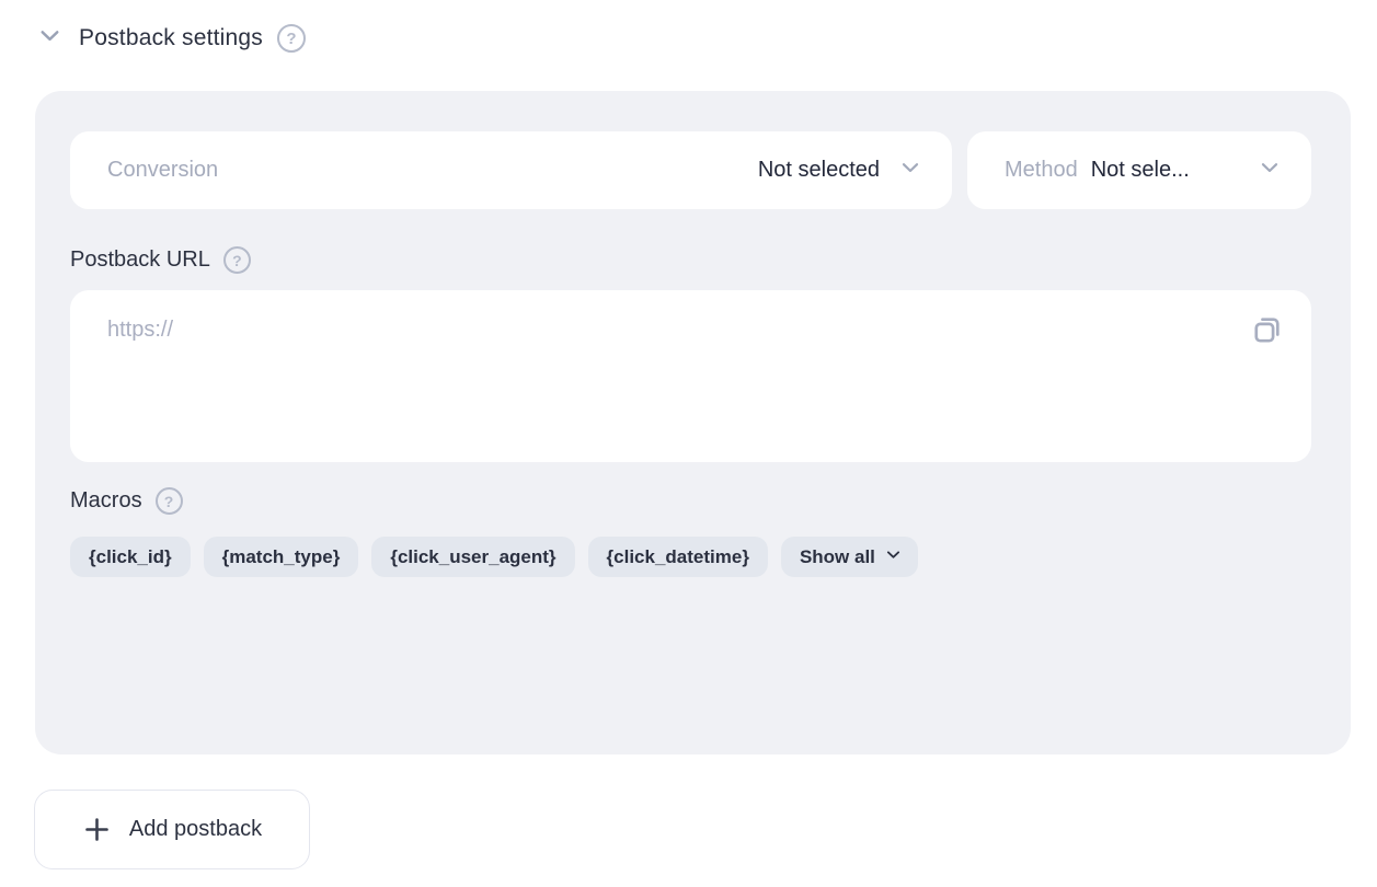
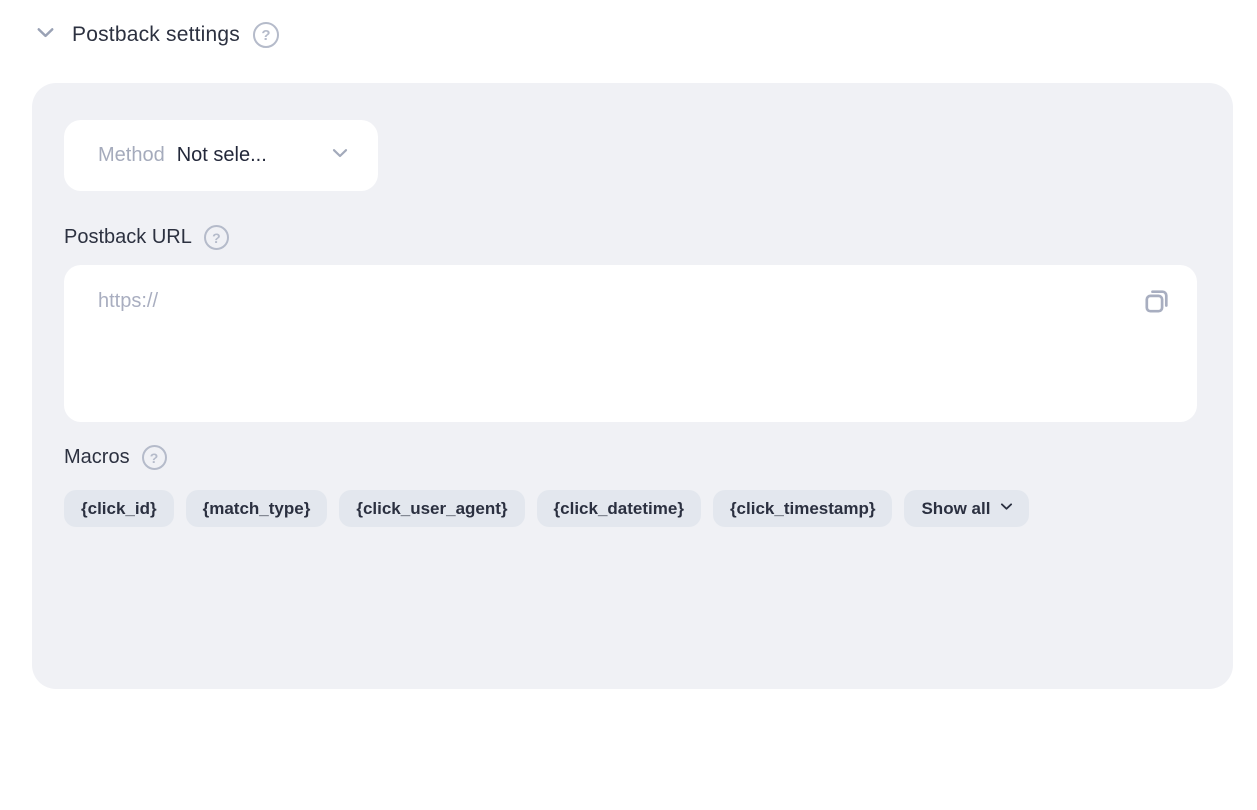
  Postback settings
  ?
- Conversion
- Not selected
  Method
  Not sele...
  Postback URL
  ?
  https://
  Macros
  ?
  {click_id}
  {match_type}
  {click_user_agent}
  {click_datetime}
+ {click_timestamp}
  Show all
- Add postback
